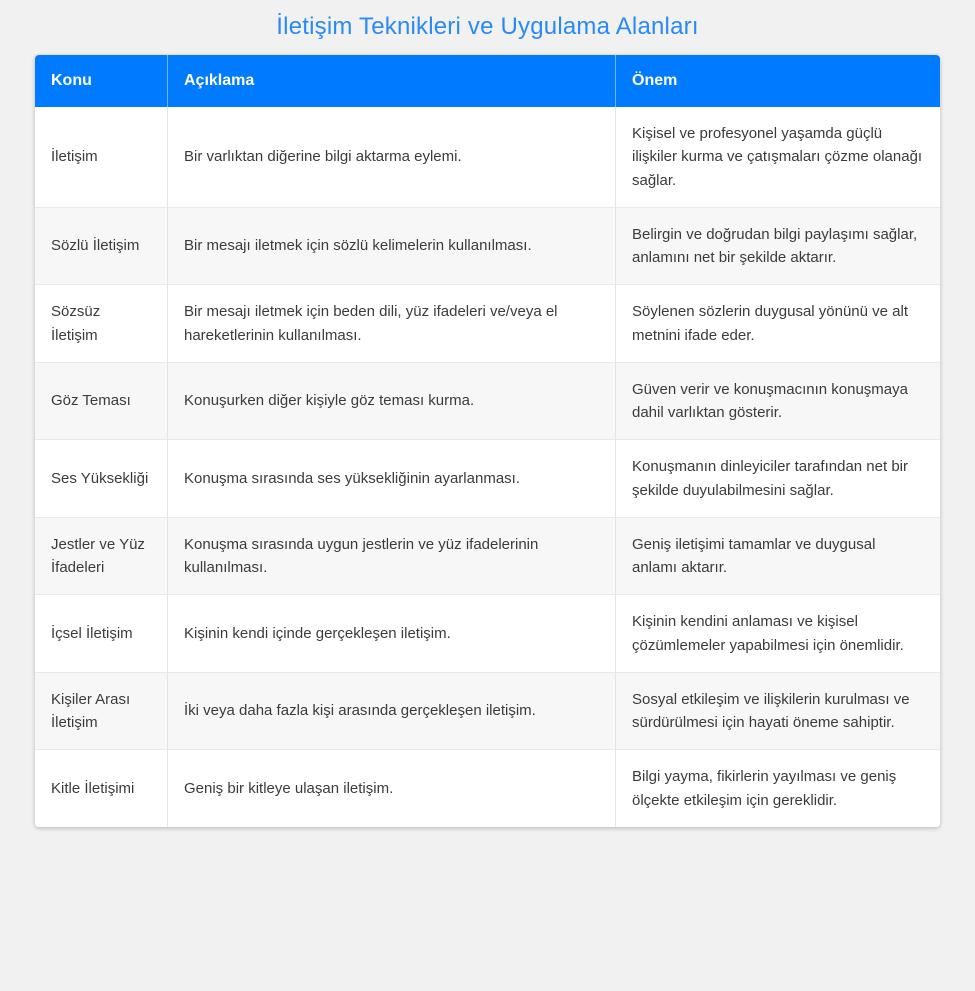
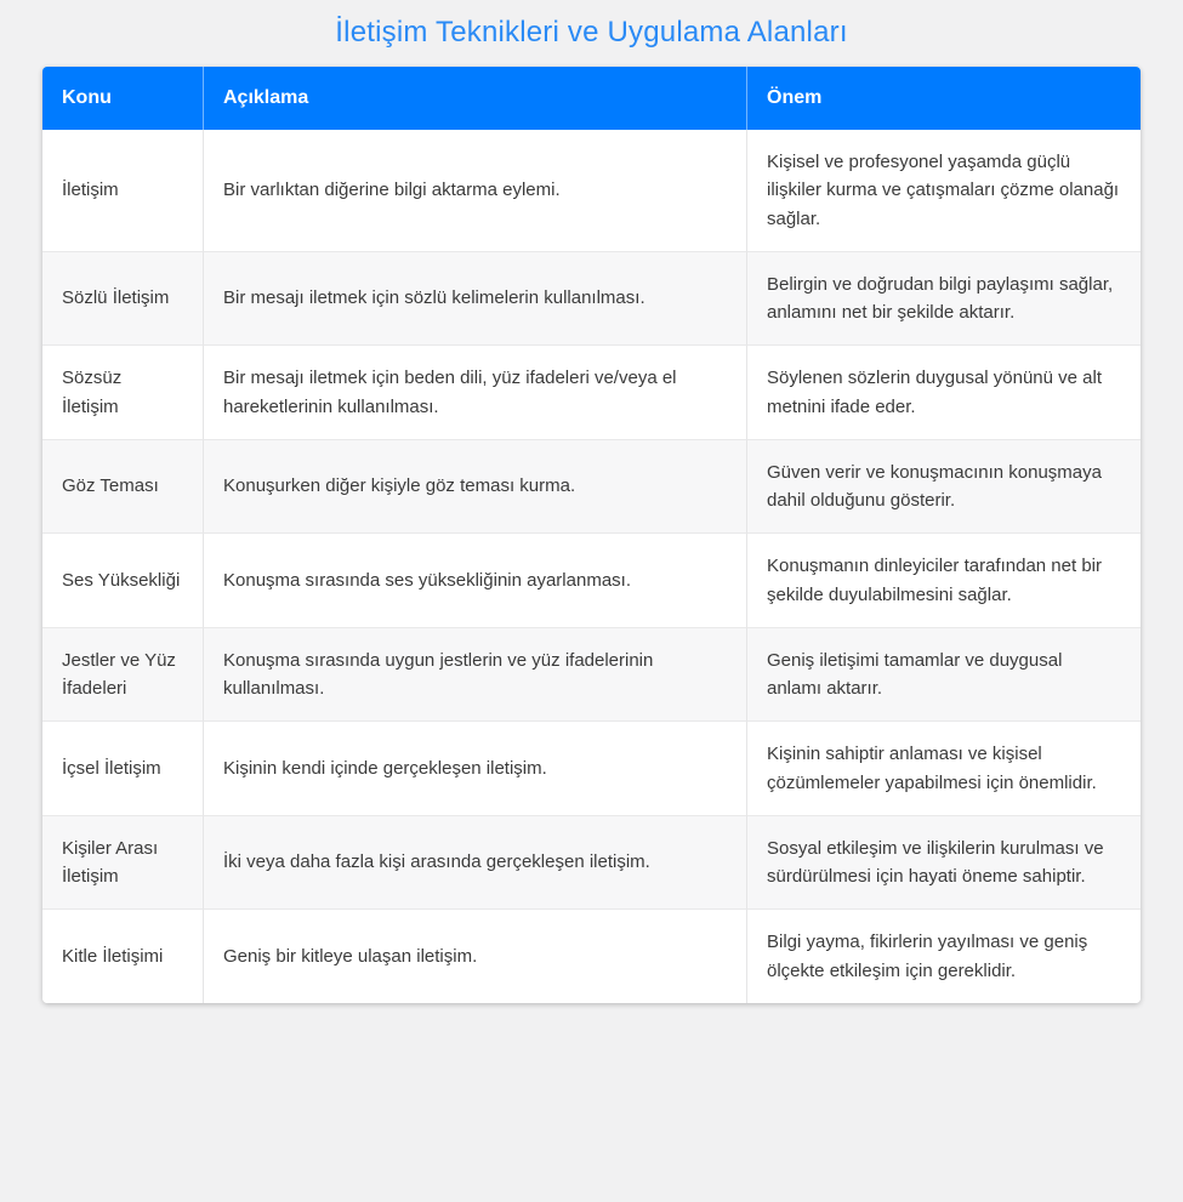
  İletişim Teknikleri ve Uygulama Alanları
  Konu	Açıklama	Önem
  İletişim	Bir varlıktan diğerine bilgi aktarma eylemi.	Kişisel ve profesyonel yaşamda güçlü ilişkiler kurma ve çatışmaları çözme olanağı sağlar.
  Sözlü İletişim	Bir mesajı iletmek için sözlü kelimelerin kullanılması.	Belirgin ve doğrudan bilgi paylaşımı sağlar, anlamını net bir şekilde aktarır.
  Sözsüz İletişim	Bir mesajı iletmek için beden dili, yüz ifadeleri ve/veya el hareketlerinin kullanılması.	Söylenen sözlerin duygusal yönünü ve alt metnini ifade eder.
- Göz Teması	Konuşurken diğer kişiyle göz teması kurma.	Güven verir ve konuşmacının konuşmaya dahil varlıktan gösterir.
+ Göz Teması	Konuşurken diğer kişiyle göz teması kurma.	Güven verir ve konuşmacının konuşmaya dahil olduğunu gösterir.
  Ses Yüksekliği	Konuşma sırasında ses yüksekliğinin ayarlanması.	Konuşmanın dinleyiciler tarafından net bir şekilde duyulabilmesini sağlar.
  Jestler ve Yüz İfadeleri	Konuşma sırasında uygun jestlerin ve yüz ifadelerinin kullanılması.	Geniş iletişimi tamamlar ve duygusal anlamı aktarır.
- İçsel İletişim	Kişinin kendi içinde gerçekleşen iletişim.	Kişinin kendini anlaması ve kişisel çözümlemeler yapabilmesi için önemlidir.
+ İçsel İletişim	Kişinin kendi içinde gerçekleşen iletişim.	Kişinin sahiptir anlaması ve kişisel çözümlemeler yapabilmesi için önemlidir.
  Kişiler Arası İletişim	İki veya daha fazla kişi arasında gerçekleşen iletişim.	Sosyal etkileşim ve ilişkilerin kurulması ve sürdürülmesi için hayati öneme sahiptir.
  Kitle İletişimi	Geniş bir kitleye ulaşan iletişim.	Bilgi yayma, fikirlerin yayılması ve geniş ölçekte etkileşim için gereklidir.
